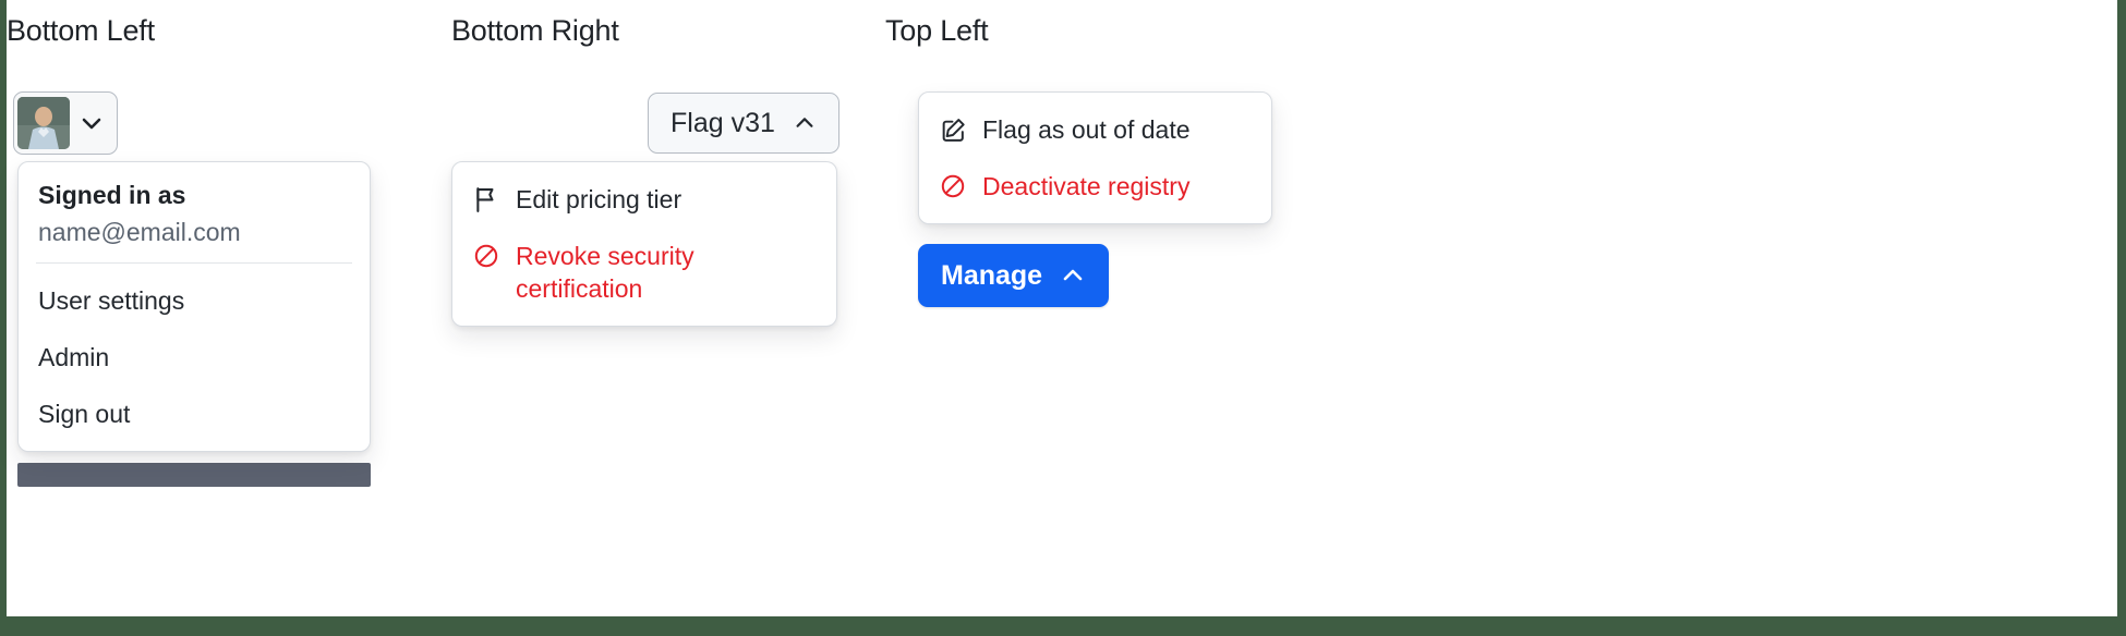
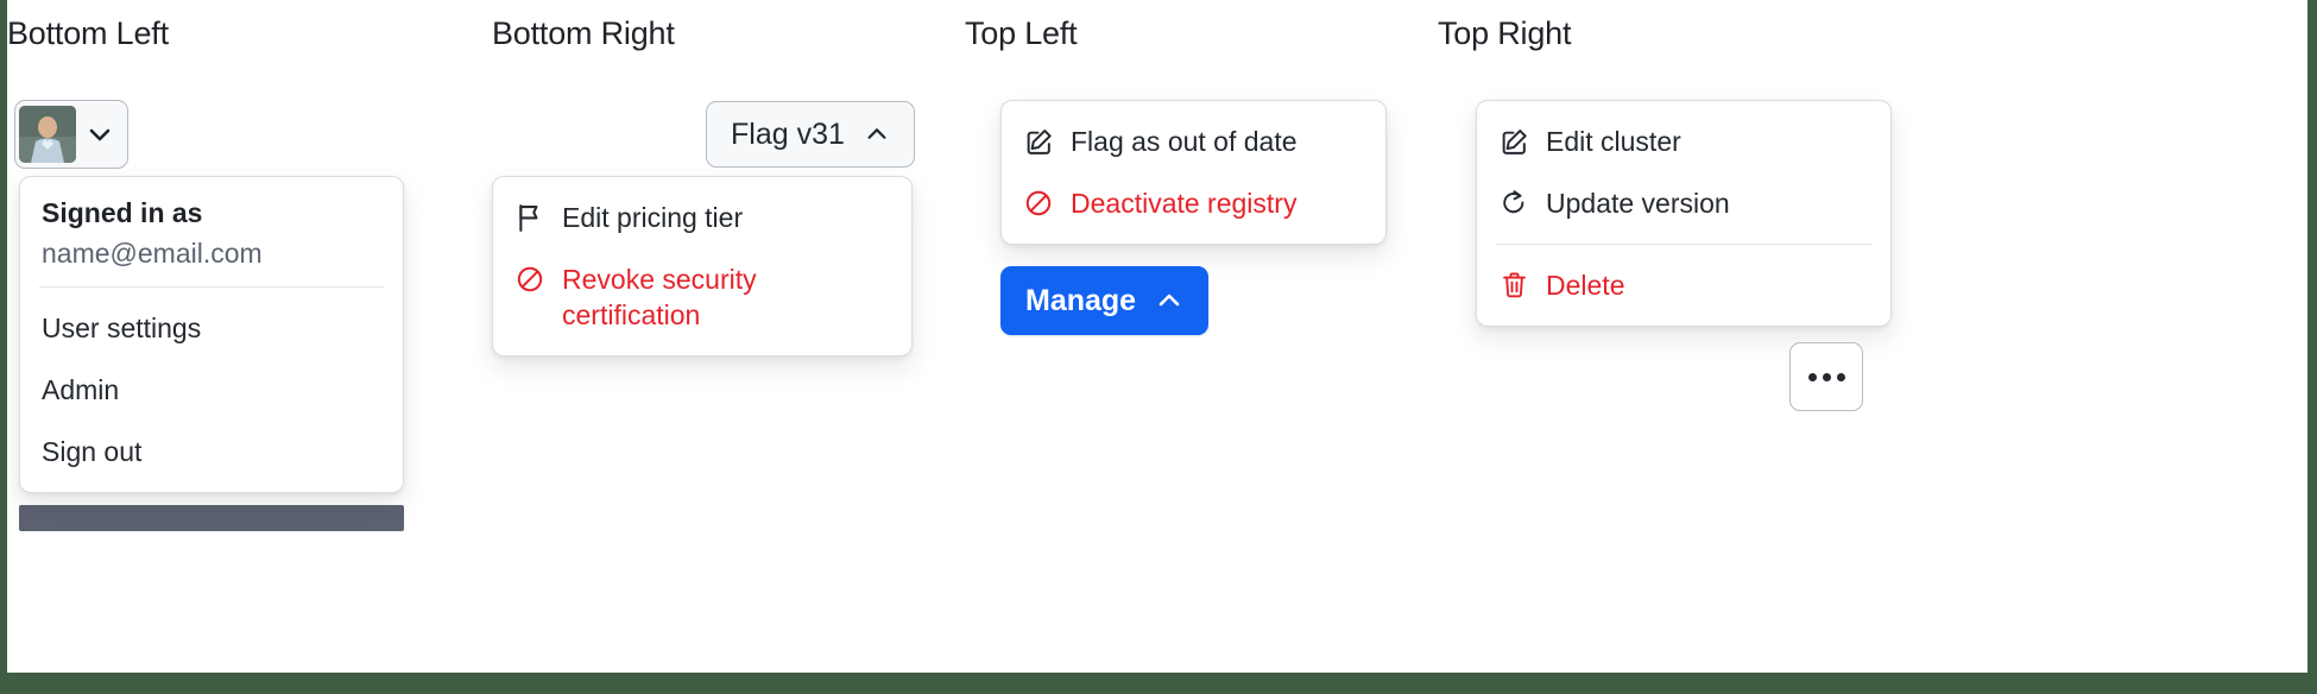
  Bottom Left
  Signed in as
  name@email.com
  User settings
  Admin
  Sign out
  Bottom Right
  Flag v31
  Edit pricing tier
  Revoke security certification
  Top Left
  Flag as out of date
  Deactivate registry
  Manage
+ Top Right
+ Edit cluster
+ Update version
+ Delete
